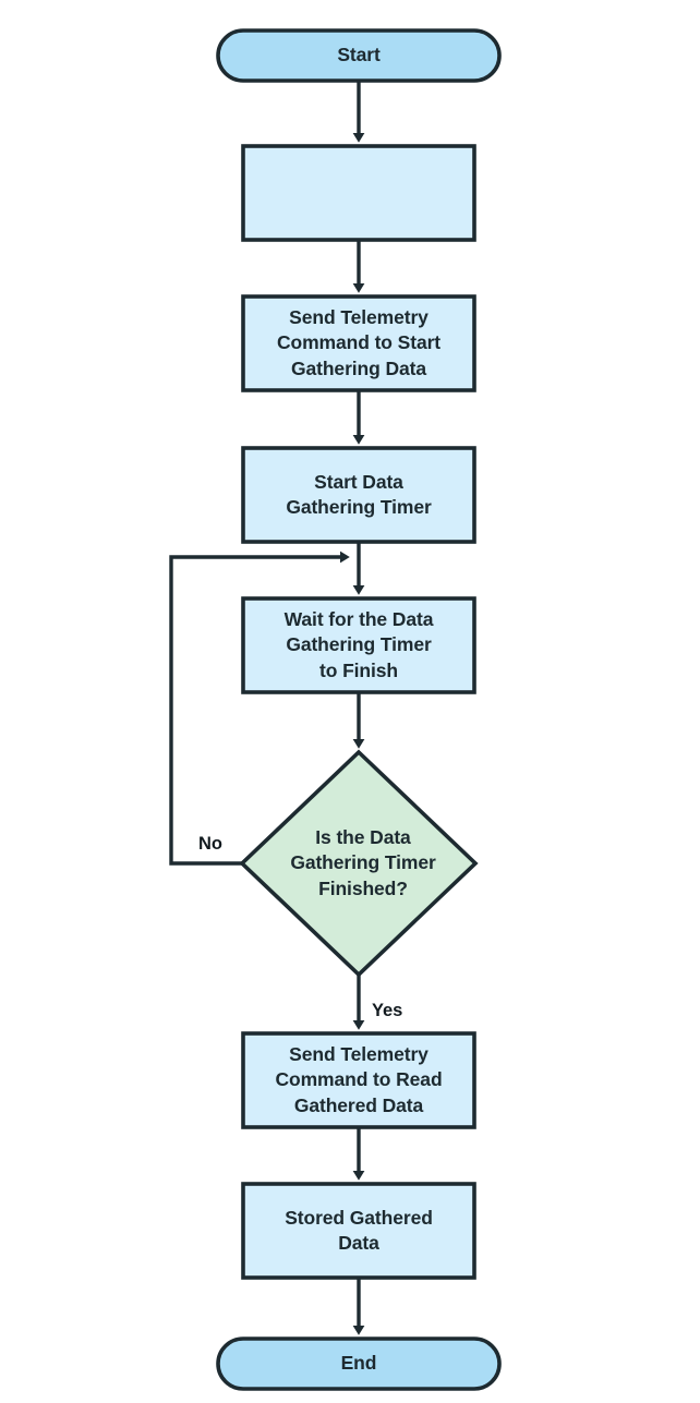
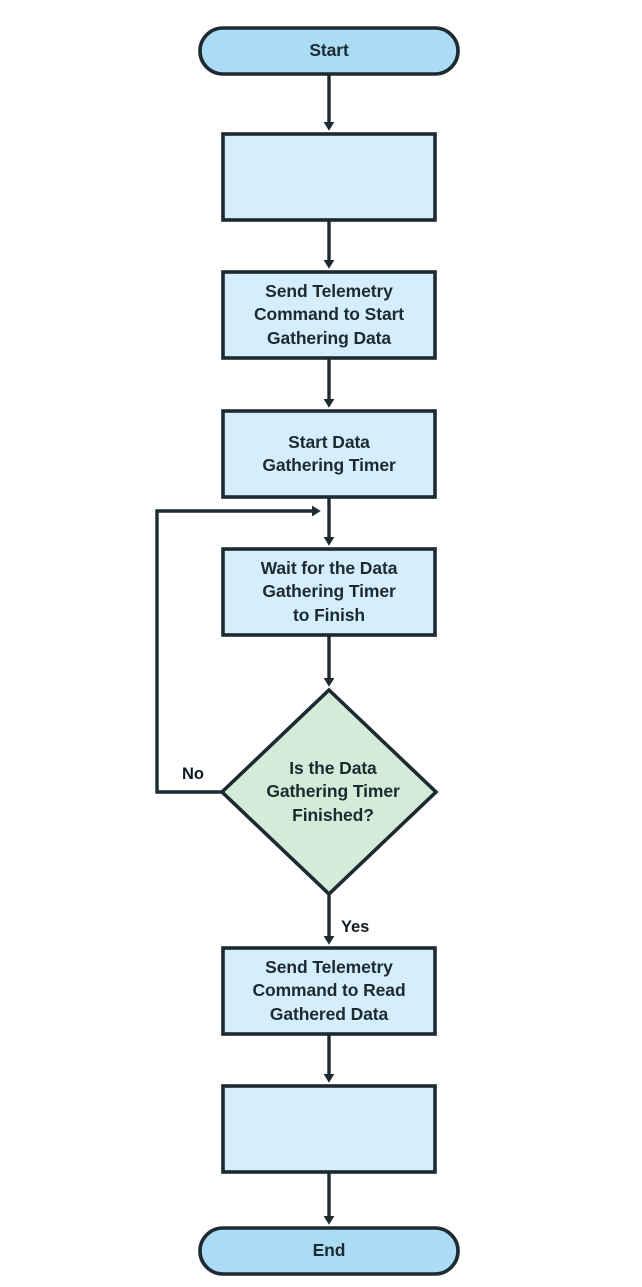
  Start
  Send Telemetry
  Command to Start
  Gathering Data
  Start Data
  Gathering Timer
  Wait for the Data
  Gathering Timer
  to Finish
  Is the Data
  Gathering Timer
  Finished?
  Send Telemetry
  Command to Read
  Gathered Data
- Stored Gathered
- Data
  End
  No
  Yes
